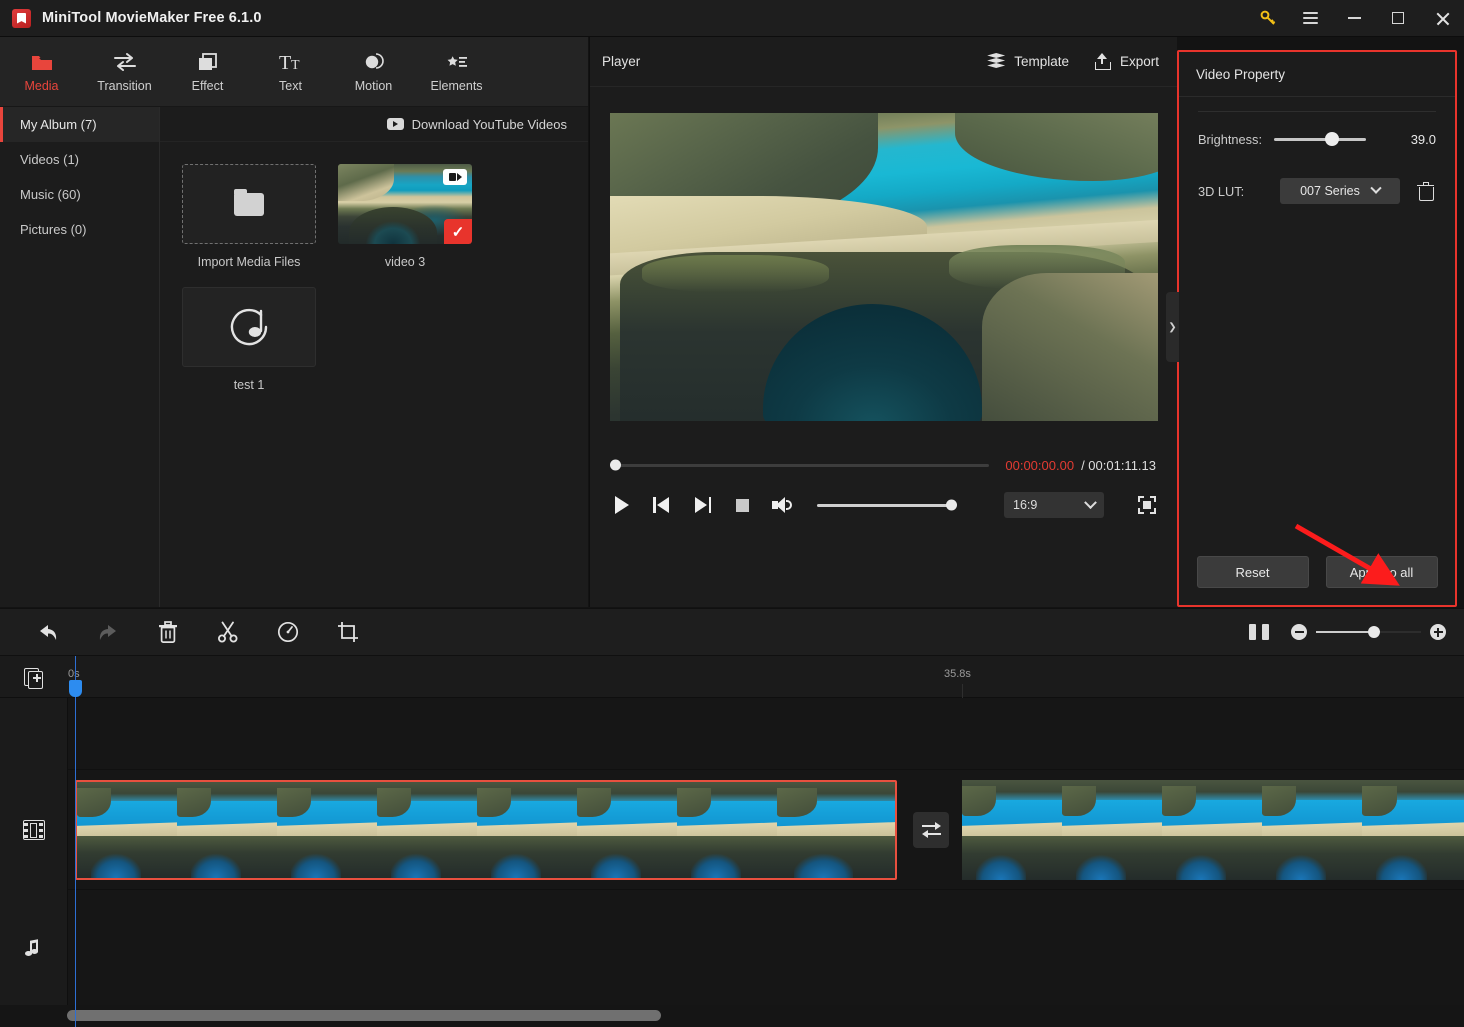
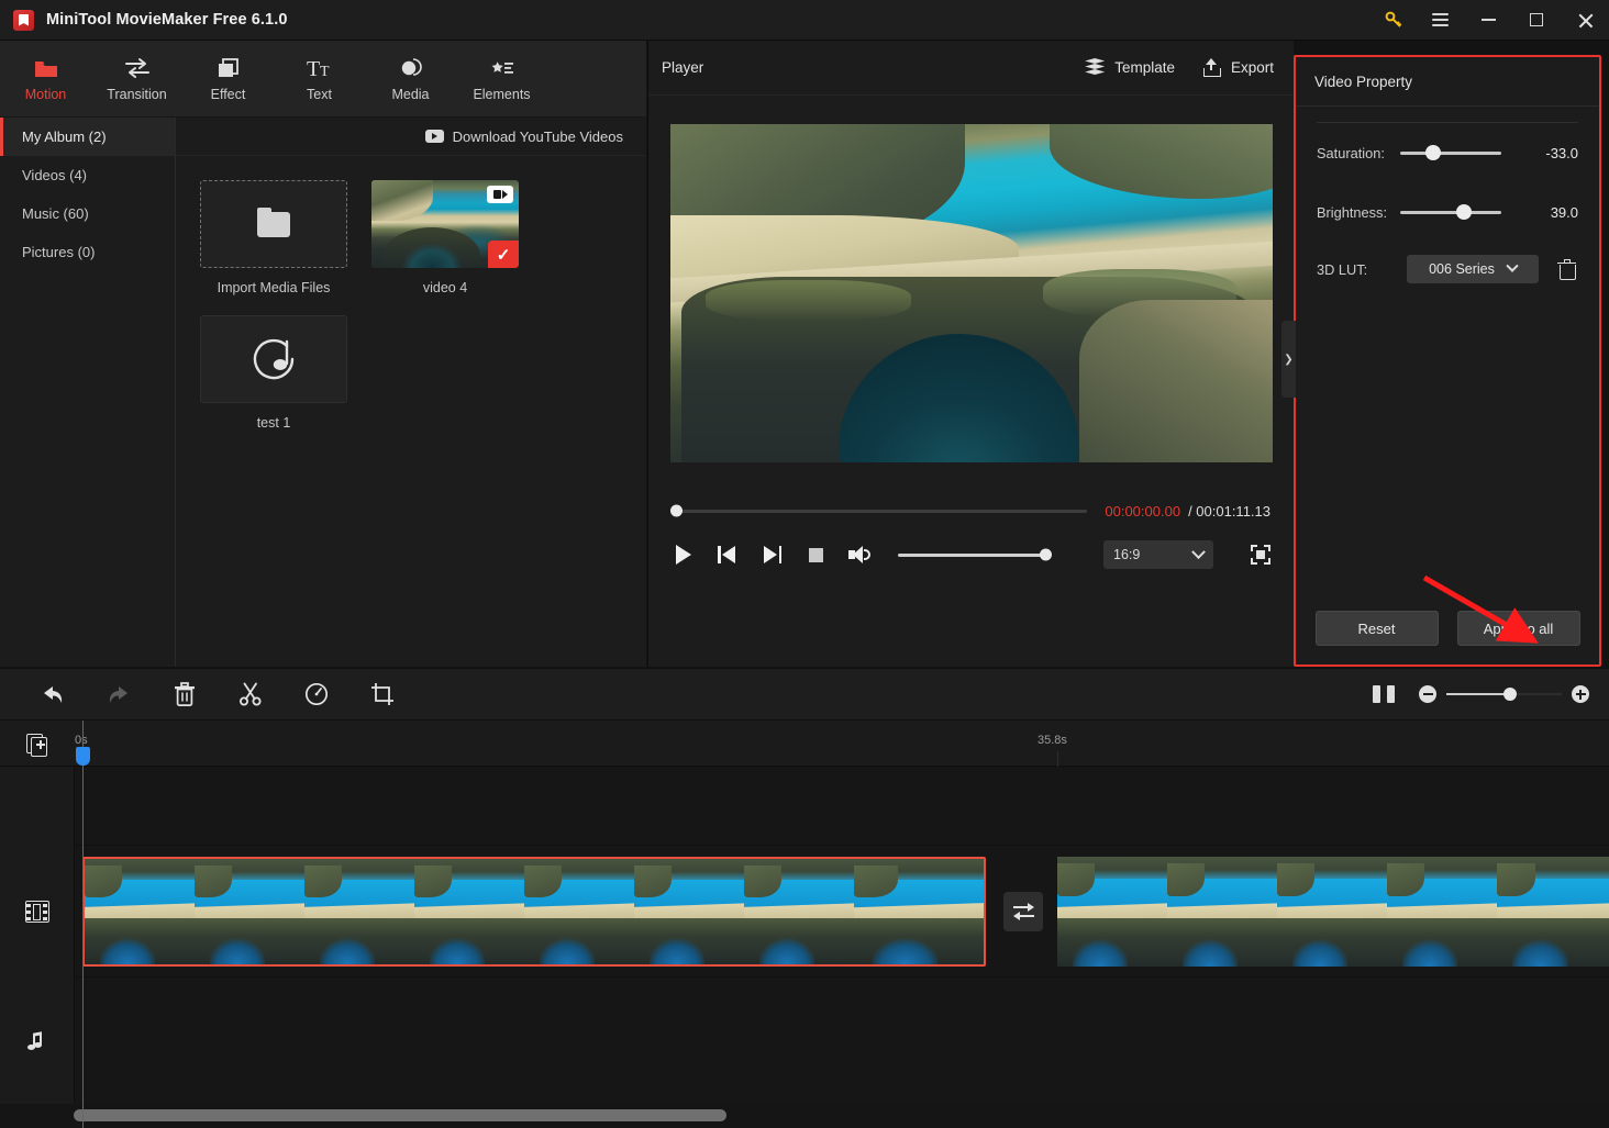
  MiniTool MovieMaker Free 6.1.0
- Media
+ Motion
  Transition
  Effect
  T
  T
  Text
- Motion
+ Media
  Elements
- My Album (7)
+ My Album (2)
- Videos (1)
+ Videos (4)
  Music (60)
  Pictures (0)
  Download YouTube Videos
  Import Media Files
  ✓
- video 3
+ video 4
  test 1
  Player
  Template
  Export
  00:00:00.00
  / 00:01:11.13
  16:9
  ❯
  Video Property
+ Saturation:
+ -33.0
  Brightness:
  39.0
  3D LUT:
- 007 Series
+ 006 Series
  Reset
  Appy to all
  0s
  35.8s
